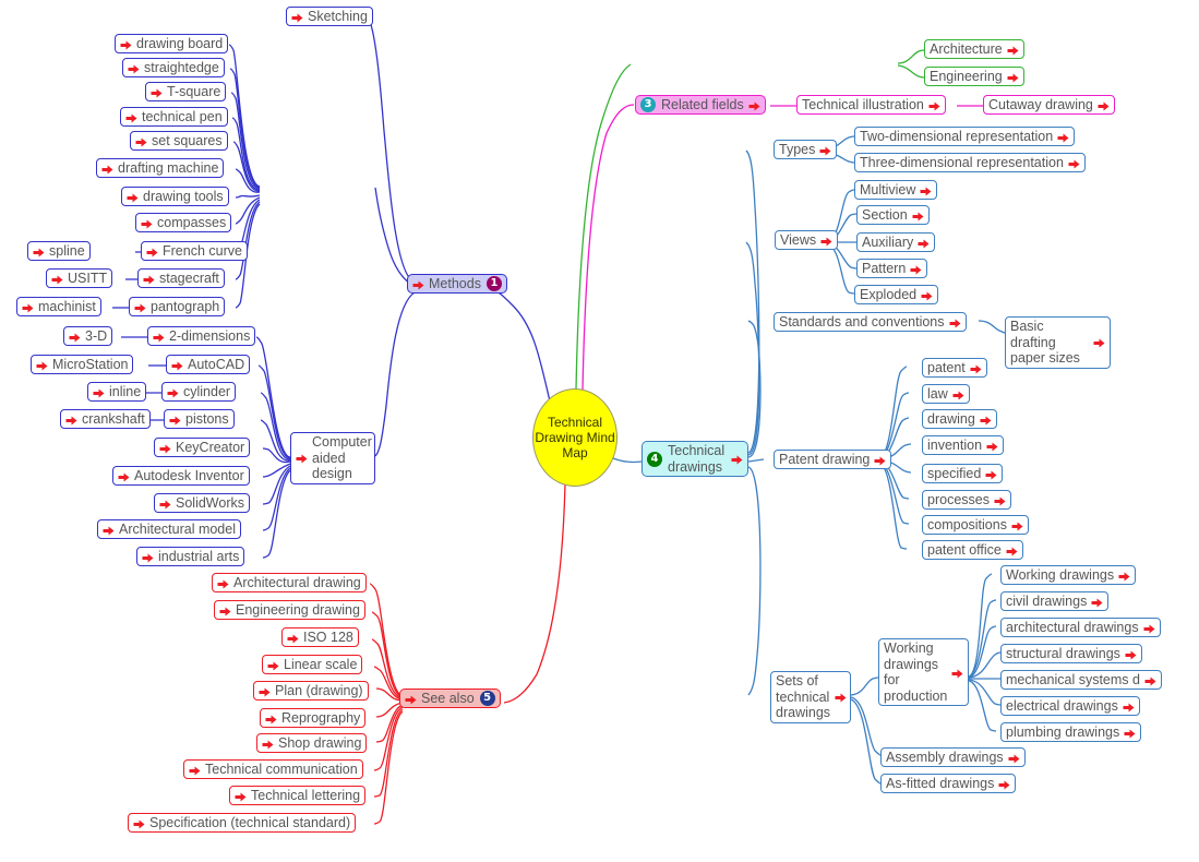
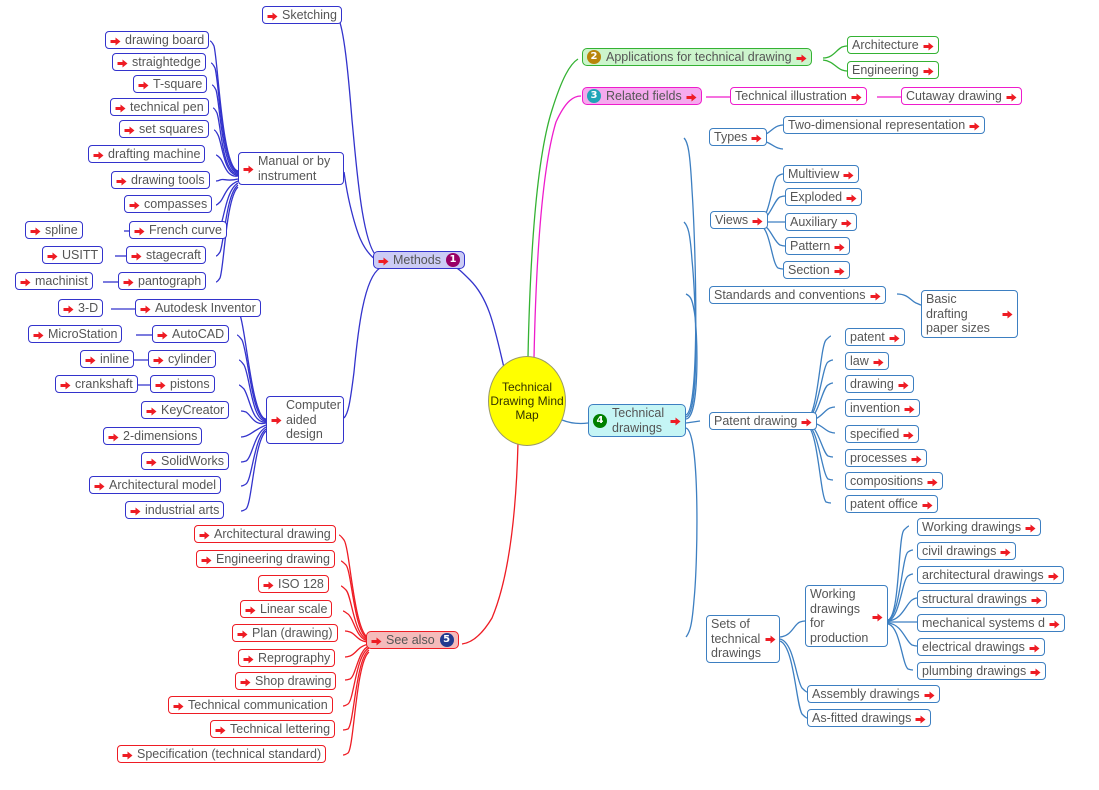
  Technical Drawing Mind Map
  Methods
  1
  Sketching
+ Manual or by instrument
  Computer aided design
  drawing board
  straightedge
  T-square
  technical pen
  set squares
  drafting machine
  drawing tools
  compasses
  French curve
  spline
  stagecraft
  USITT
  pantograph
  machinist
- 2-dimensions
+ Autodesk Inventor
  3-D
  AutoCAD
  MicroStation
  cylinder
  inline
  pistons
  crankshaft
  KeyCreator
- Autodesk Inventor
+ 2-dimensions
  SolidWorks
  Architectural model
  industrial arts
+ 2
+ Applications for technical drawing
  Architecture
  Engineering
  3
  Related fields
  Technical illustration
  Cutaway drawing
  4
  Technical drawings
  Types
  Two-dimensional representation
- Three-dimensional representation
  Views
  Multiview
- Section
+ Exploded
  Auxiliary
  Pattern
- Exploded
+ Section
  Standards and conventions
  Basic drafting paper sizes
  Patent drawing
  patent
  law
  drawing
  invention
  specified
  processes
  compositions
  patent office
  Sets of technical drawings
  Working drawings for production
  Working drawings
  civil drawings
  architectural drawings
  structural drawings
  mechanical systems d
  electrical drawings
  plumbing drawings
  Assembly drawings
  As-fitted drawings
  See also
  5
  Architectural drawing
  Engineering drawing
  ISO 128
  Linear scale
  Plan (drawing)
  Reprography
  Shop drawing
  Technical communication
  Technical lettering
  Specification (technical standard)
